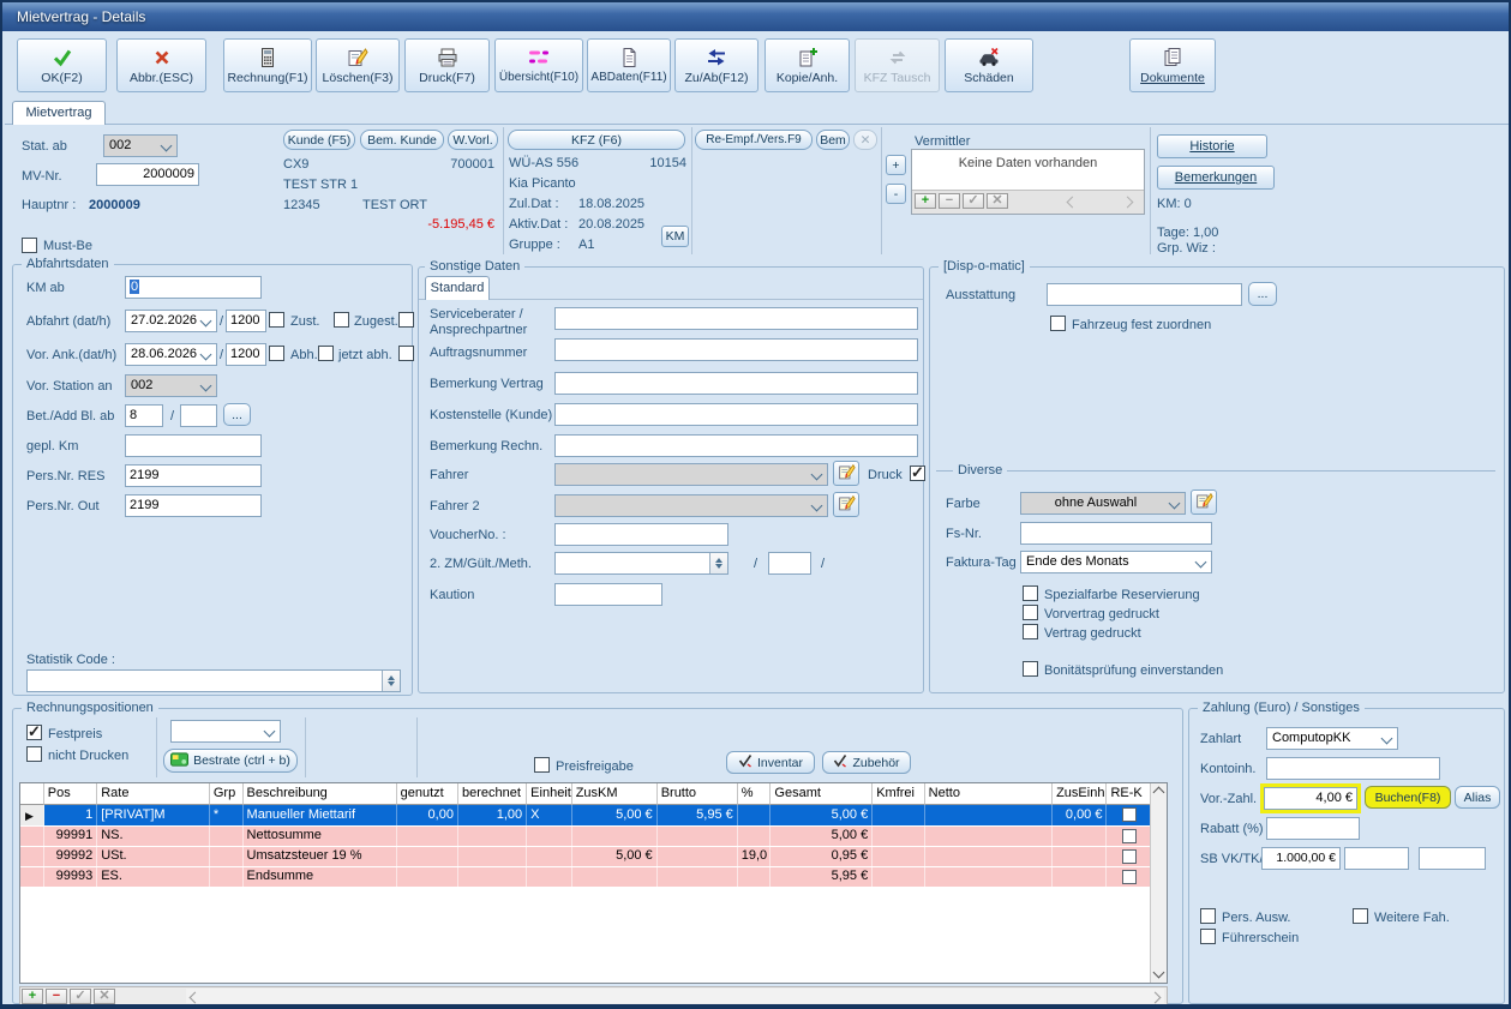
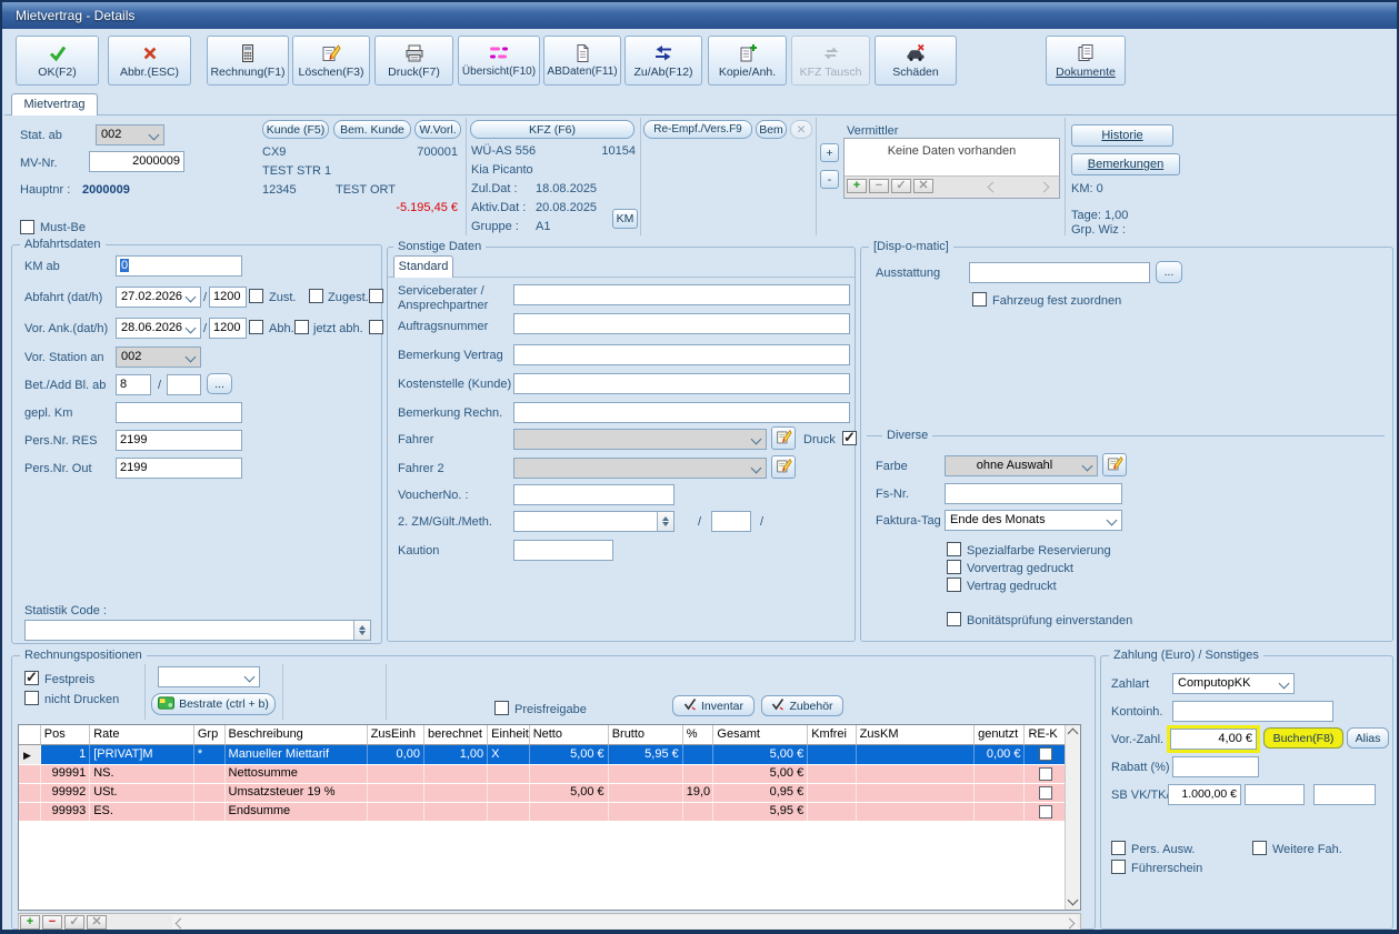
  Mietvertrag - Details
  OK(F2)
  Abbr.(ESC)
  Rechnung(F1)
  Löschen(F3)
  Druck(F7)
  Übersicht(F10)
  ABDaten(F11)
  Zu/Ab(F12)
  Kopie/Anh.
  KFZ Tausch
  Schäden
  Dokumente
  Mietvertrag
  Stat. ab
  002
  MV-Nr.
  2000009
  Hauptnr :
  2000009
  Must-Be
  Kunde (F5)
  Bem. Kunde
  W.Vorl.
  CX9
  700001
  TEST STR 1
  12345
  TEST ORT
  -5.195,45 €
  KFZ (F6)
  WÜ-AS 556
  10154
  Kia Picanto
  Zul.Dat :
  18.08.2025
  Aktiv.Dat :
  20.08.2025
  Gruppe :
  A1
  KM
  Re-Empf./Vers.F9
  Bem
  ✕
  Vermittler
  +
  -
  Keine Daten vorhanden
  +
  −
  ✓
  ✕
  Historie
  Bemerkungen
  KM: 0
  Tage: 1,00
  Grp. Wiz :
  Abfahrtsdaten
  KM ab
  0
  Abfahrt (dat/h)
  27.02.2026
  /
  1200
  Zust.
  Zugest.
  Vor. Ank.(dat/h)
  28.06.2026
  /
  1200
  Abh.
  jetzt abh.
  Vor. Station an
  002
  Bet./Add Bl. ab
  8
  /
  ...
  gepl. Km
  Pers.Nr. RES
  2199
  Pers.Nr. Out
  2199
  Statistik Code :
  Sonstige Daten
  Standard
  Serviceberater /
  Ansprechpartner
  Auftragsnummer
  Bemerkung Vertrag
  Kostenstelle (Kunde)
  Bemerkung Rechn.
  Fahrer
  Druck
  Fahrer 2
  VoucherNo. :
  2. ZM/Gült./Meth.
  /
  /
  Kaution
  [Disp-o-matic]
  Ausstattung
  ...
  Fahrzeug fest zuordnen
  Diverse
  Farbe
  ohne Auswahl
  Fs-Nr.
  Faktura-Tag
  Ende des Monats
  Spezialfarbe Reservierung
  Vorvertrag gedruckt
  Vertrag gedruckt
  Bonitätsprüfung einverstanden
  Rechnungspositionen
  Festpreis
  nicht Drucken
  Bestrate (ctrl + b)
  Preisfreigabe
  Inventar
  Zubehör
  Pos
  Rate
  Grp
  Beschreibung
- genutzt
+ ZusEinh
  berechnet
  Einheit
- ZusKM
+ Netto
  Brutto
  %
  Gesamt
  Kmfrei
- Netto
+ ZusKM
- ZusEinh
+ genutzt
  RE-K
  1
  [PRIVAT]M
  *
  Manueller Miettarif
  0,00
  1,00
  X
  5,00 €
  5,95 €
  5,00 €
  0,00 €
  99991
  NS.
  Nettosumme
  5,00 €
  99992
  USt.
  Umsatzsteuer 19 %
  5,00 €
  19,0
  0,95 €
  99993
  ES.
  Endsumme
  5,95 €
  +
  −
  ✓
  ✕
  Zahlung (Euro) / Sonstiges
  Zahlart
  ComputopKK
  Kontoinh.
  Vor.-Zahl.
  4,00 €
  Buchen(F8)
  Alias
  Rabatt (%)
  SB VK/TK
  1.000,00 €
  Pers. Ausw.
  Weitere Fah.
  Führerschein
